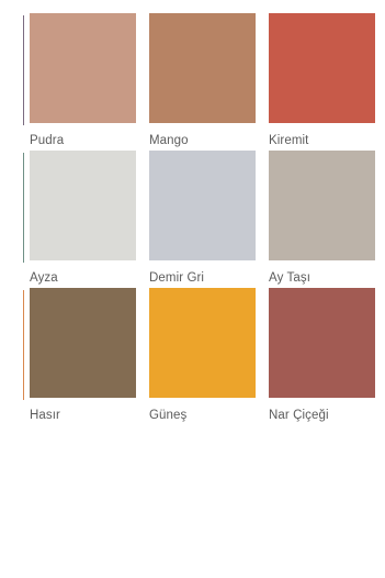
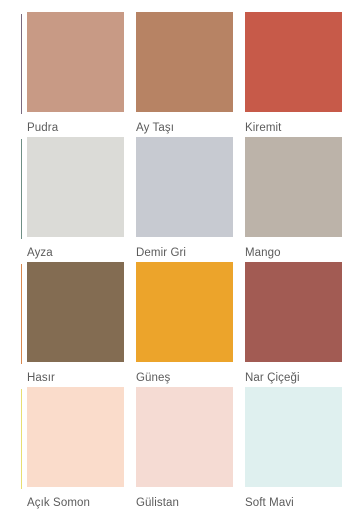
  Pudra
- Mango
+ Ay Taşı
  Kiremit
  Ayza
  Demir Gri
- Ay Taşı
+ Mango
  Hasır
  Güneş
  Nar Çiçeği
+ Açık Somon
+ Gülistan
+ Soft Mavi
